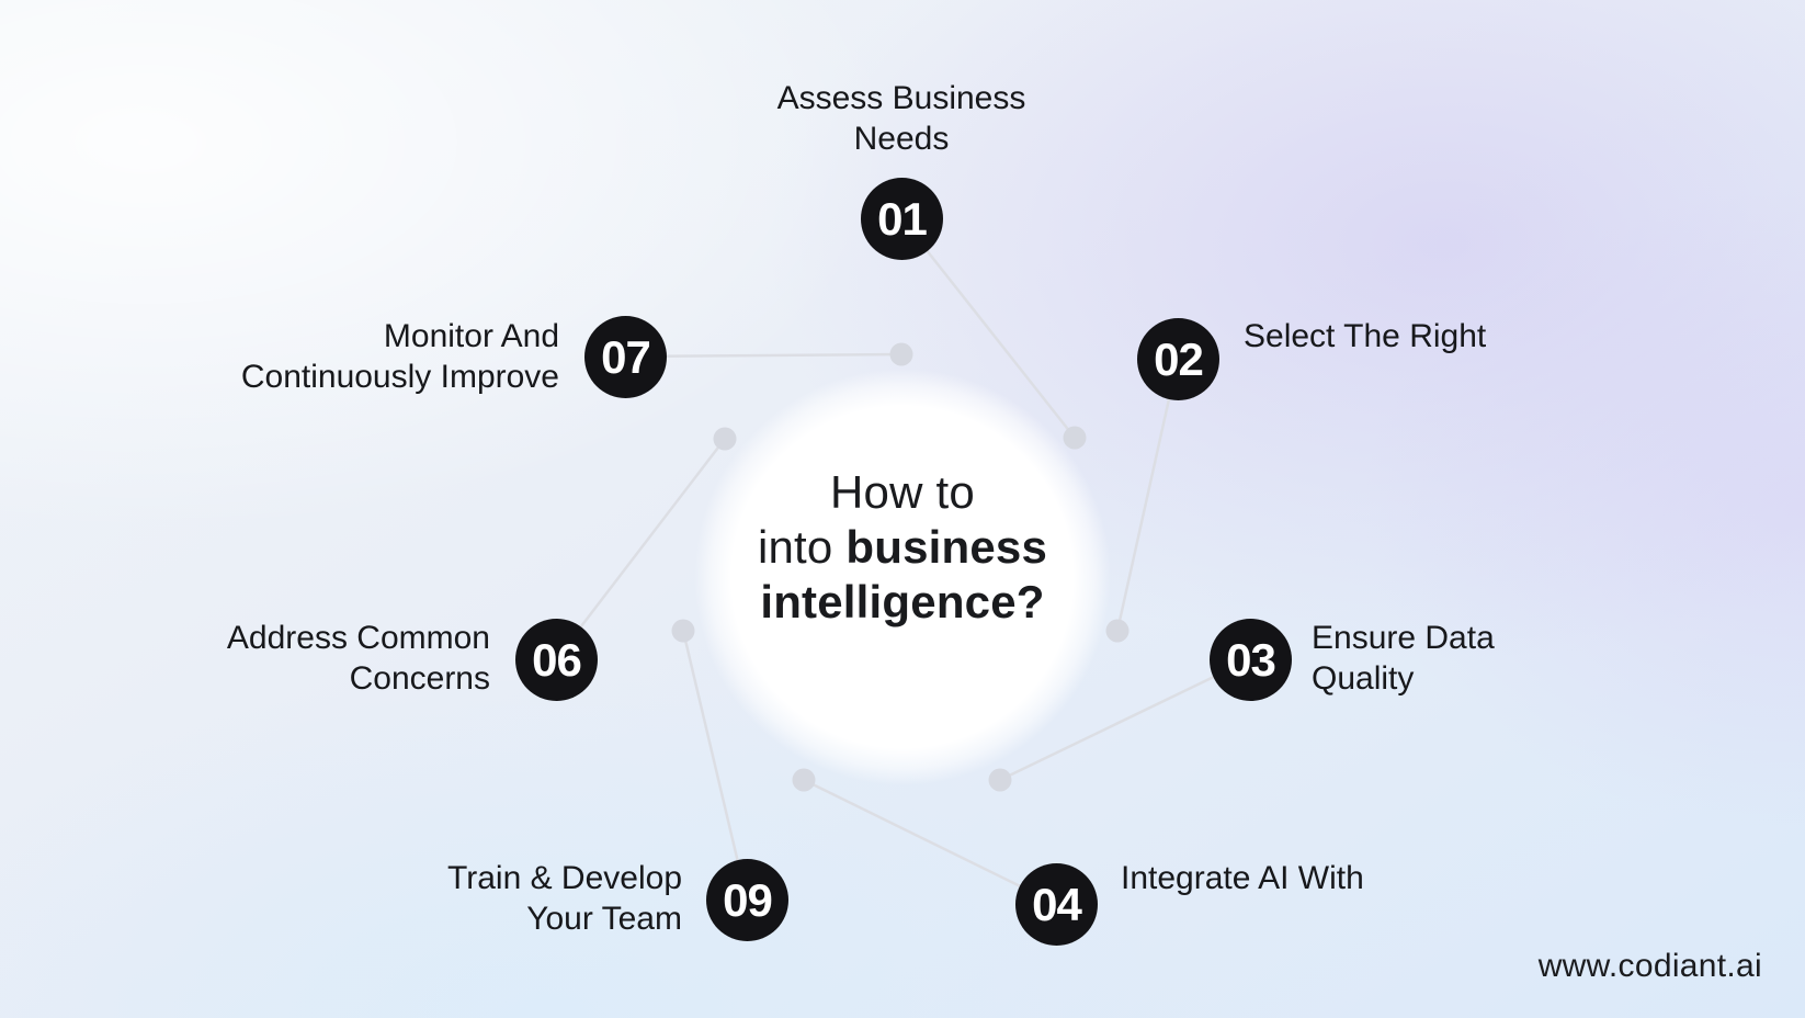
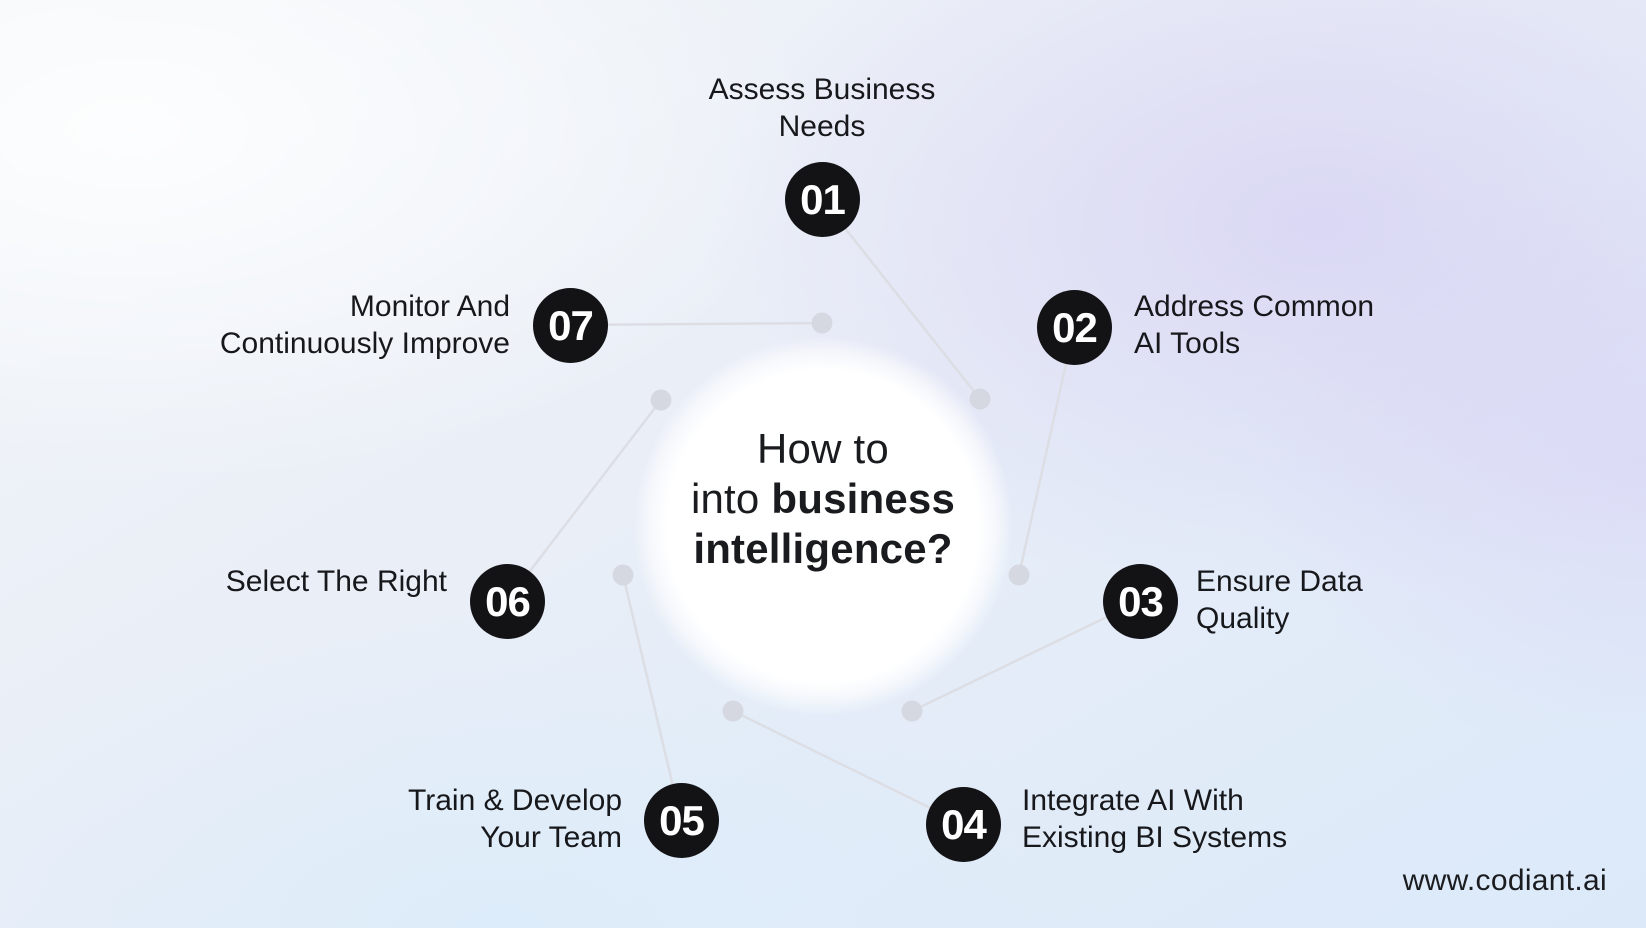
  How to
  into business
  intelligence?
  01
  02
  03
  04
- 09
+ 05
  06
  07
  Assess Business
  Needs
- Select The Right
+ Address Common
+ AI Tools
  Ensure Data
  Quality
  Integrate AI With
+ Existing BI Systems
  Train & Develop
  Your Team
- Address Common
+ Select The Right
- Concerns
  Monitor And
  Continuously Improve
  www.codiant.ai
